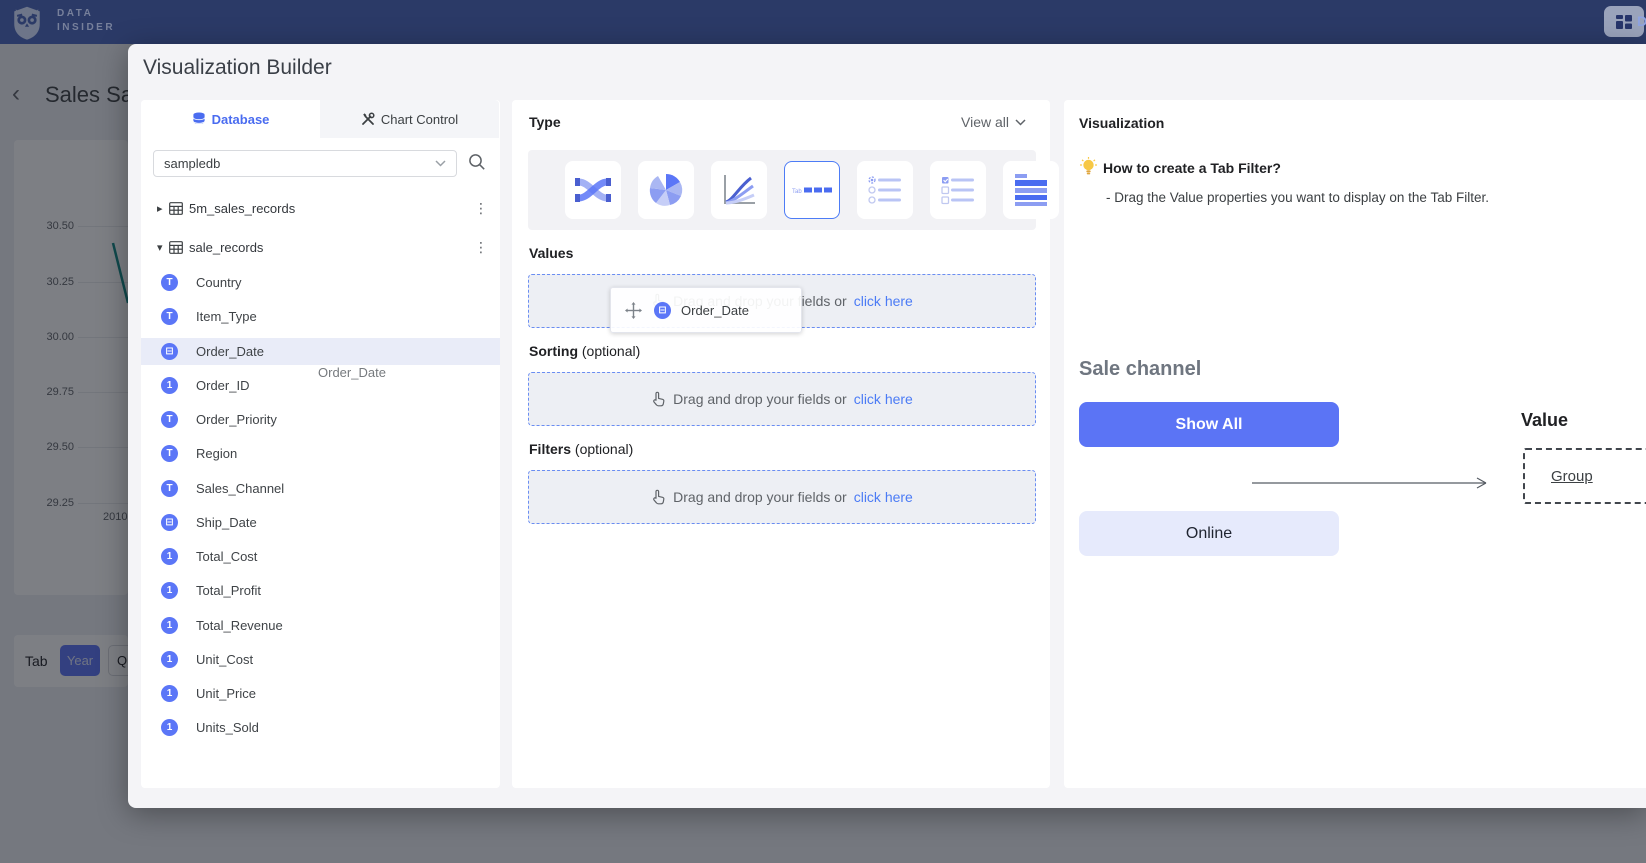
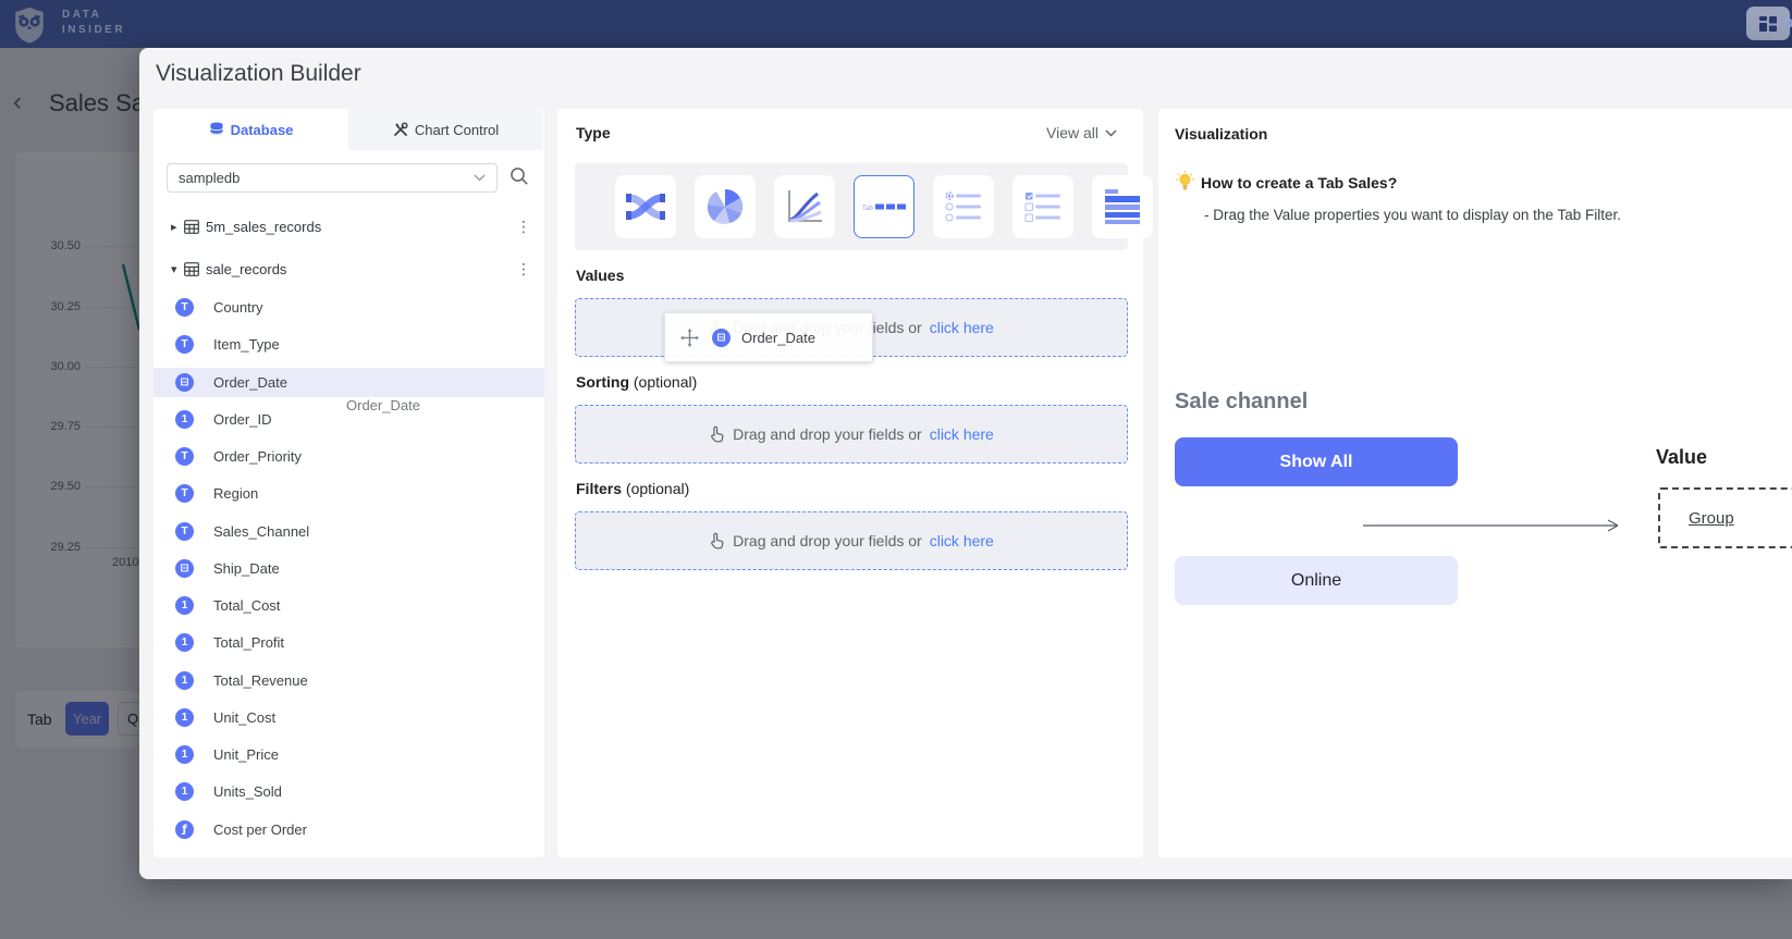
  ‹
  Sales Sa
  30.50
  30.25
  30.00
  29.75
  29.50
  29.25
  2010
  Tab
  Year
  DATA
  INSIDER
  D
  Visualization Builder
  Database
  Chart Control
  sampledb
  ▸
  5m_sales_records
  ⋮
  ▾
  sale_records
  ⋮
  T
  Country
  T
  Item_Type
  ⊟
  Order_Date
  1
  Order_ID
  T
  Order_Priority
  T
  Region
  T
  Sales_Channel
  ⊟
  Ship_Date
  1
  Total_Cost
  1
  Total_Profit
  1
  Total_Revenue
  1
  Unit_Cost
  1
  Unit_Price
  1
  Units_Sold
+ ƒ
+ Cost per Order
  Order_Date
  Type
  View all
  Values
  click here
  ⊟
  Order_Date
  Sorting (optional)
  Drag and drop your fields or
  click here
  Filters (optional)
  Drag and drop your fields or
  click here
  Visualization
- How to create a Tab Filter?
+ How to create a Tab Sales?
  - Drag the Value properties you want to display on the Tab Filter.
  Sale channel
  Show All
  Online
  Value
  Group
